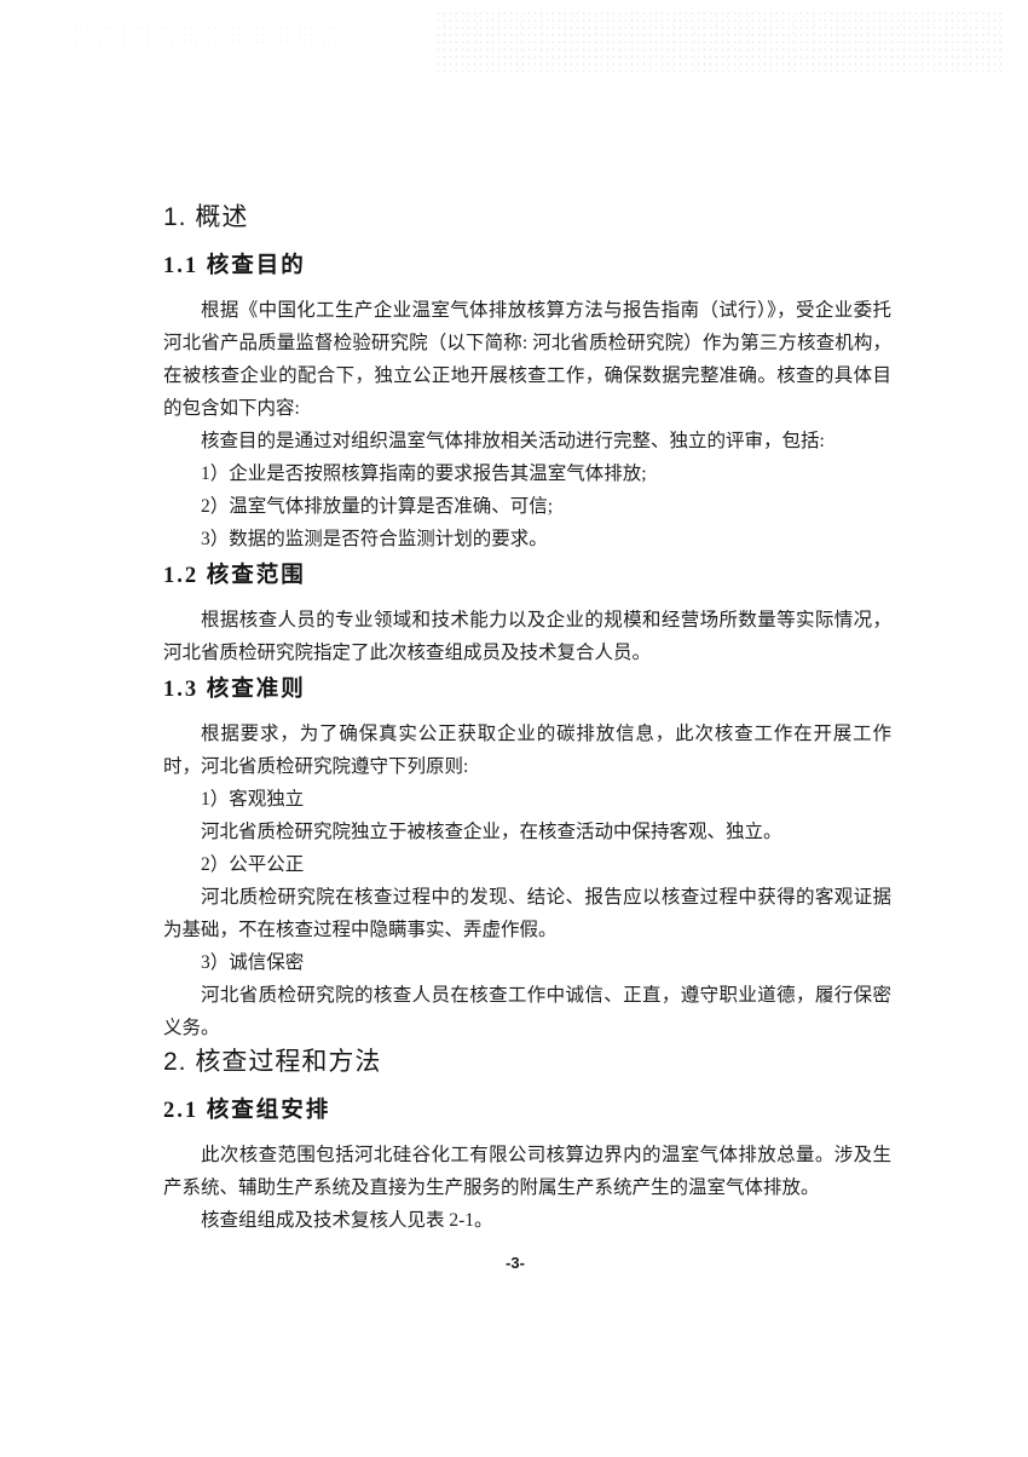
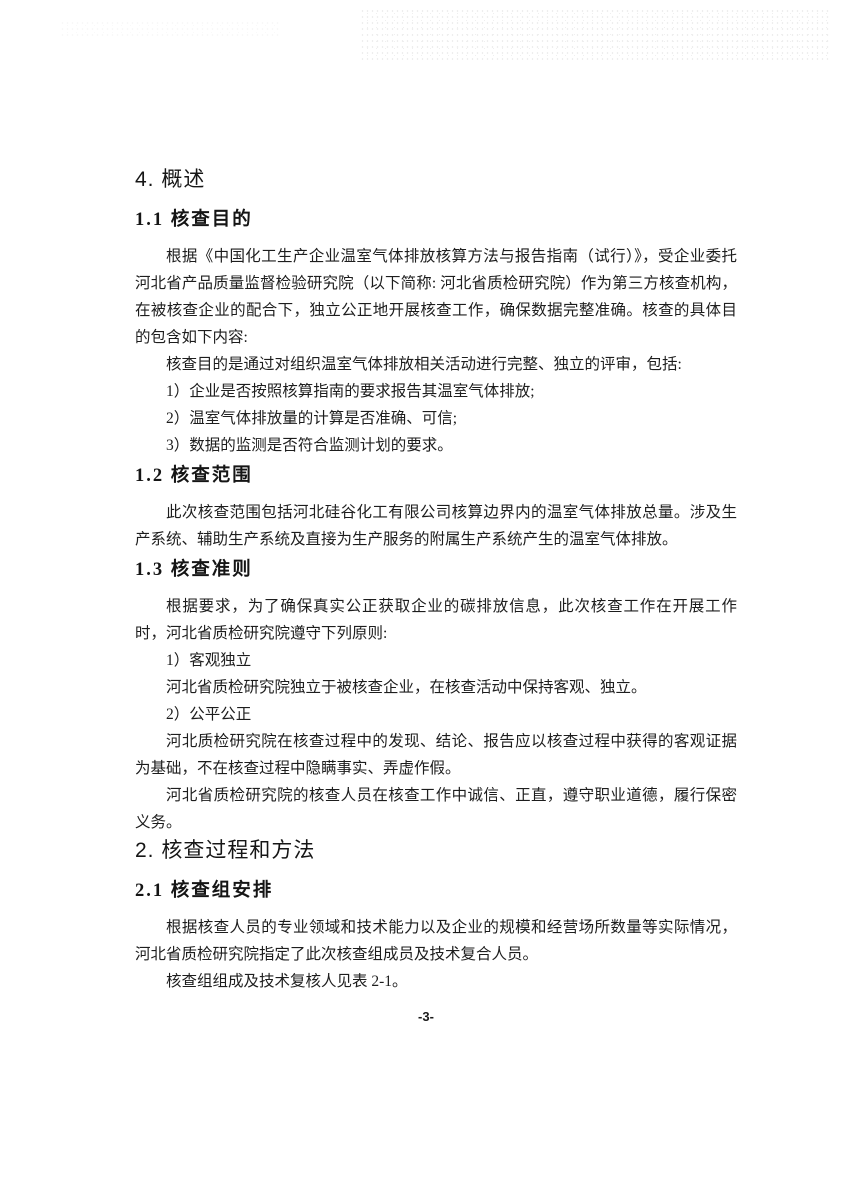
- 1. 概述
+ 4. 概述
  1.1 核查目的
  根据《中国化工生产企业温室气体排放核算方法与报告指南（试行）》，受企业委托河北省产品质量监督检验研究院（以下简称: 河北省质检研究院）作为第三方核查机构，在被核查企业的配合下，独立公正地开展核查工作，确保数据完整准确。核查的具体目的包含如下内容:
  核查目的是通过对组织温室气体排放相关活动进行完整、独立的评审，包括:
  1）企业是否按照核算指南的要求报告其温室气体排放;
  2）温室气体排放量的计算是否准确、可信;
  3）数据的监测是否符合监测计划的要求。
  1.2 核查范围
- 根据核查人员的专业领域和技术能力以及企业的规模和经营场所数量等实际情况，河北省质检研究院指定了此次核查组成员及技术复合人员。
+ 此次核查范围包括河北硅谷化工有限公司核算边界内的温室气体排放总量。涉及生产系统、辅助生产系统及直接为生产服务的附属生产系统产生的温室气体排放。
  1.3 核查准则
  根据要求，为了确保真实公正获取企业的碳排放信息，此次核查工作在开展工作时，河北省质检研究院遵守下列原则:
  1）客观独立
  河北省质检研究院独立于被核查企业，在核查活动中保持客观、独立。
  2）公平公正
  河北质检研究院在核查过程中的发现、结论、报告应以核查过程中获得的客观证据为基础，不在核查过程中隐瞒事实、弄虚作假。
- 3）诚信保密
  河北省质检研究院的核查人员在核查工作中诚信、正直，遵守职业道德，履行保密义务。
  2. 核查过程和方法
  2.1 核查组安排
- 此次核查范围包括河北硅谷化工有限公司核算边界内的温室气体排放总量。涉及生产系统、辅助生产系统及直接为生产服务的附属生产系统产生的温室气体排放。
+ 根据核查人员的专业领域和技术能力以及企业的规模和经营场所数量等实际情况，河北省质检研究院指定了此次核查组成员及技术复合人员。
  核查组组成及技术复核人见表 2-1。
  -3-
